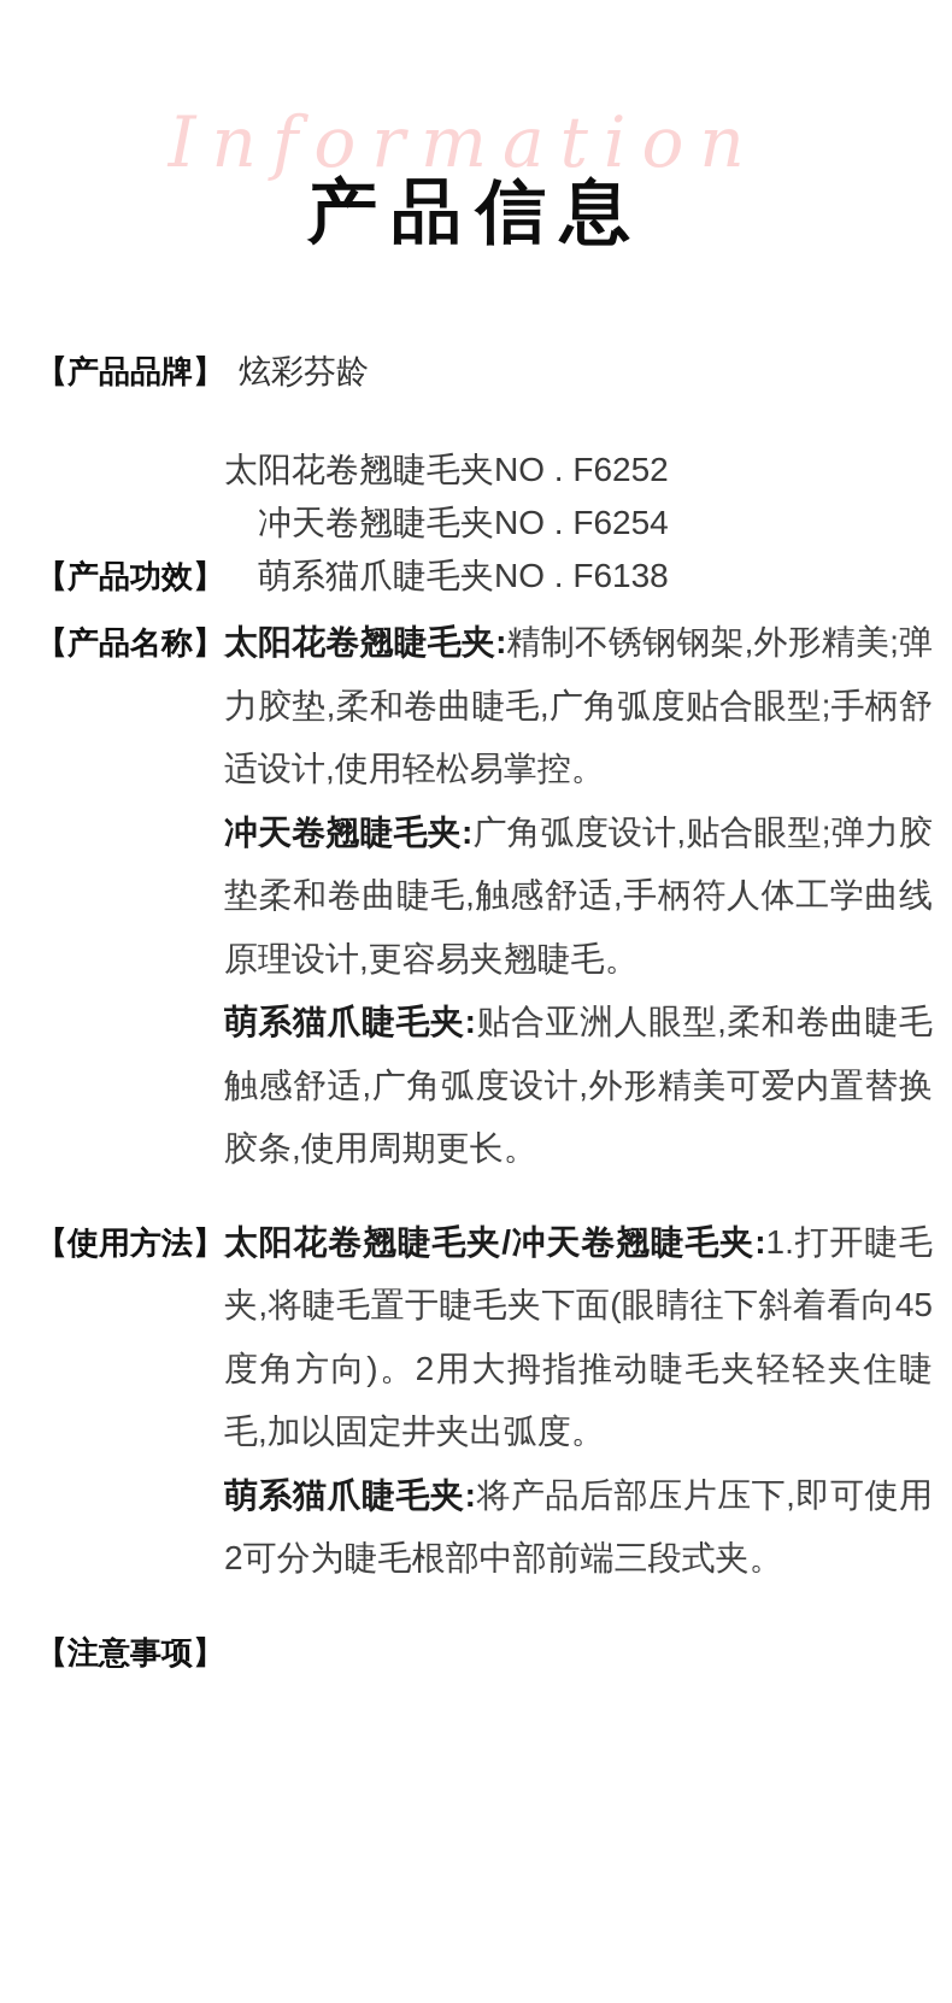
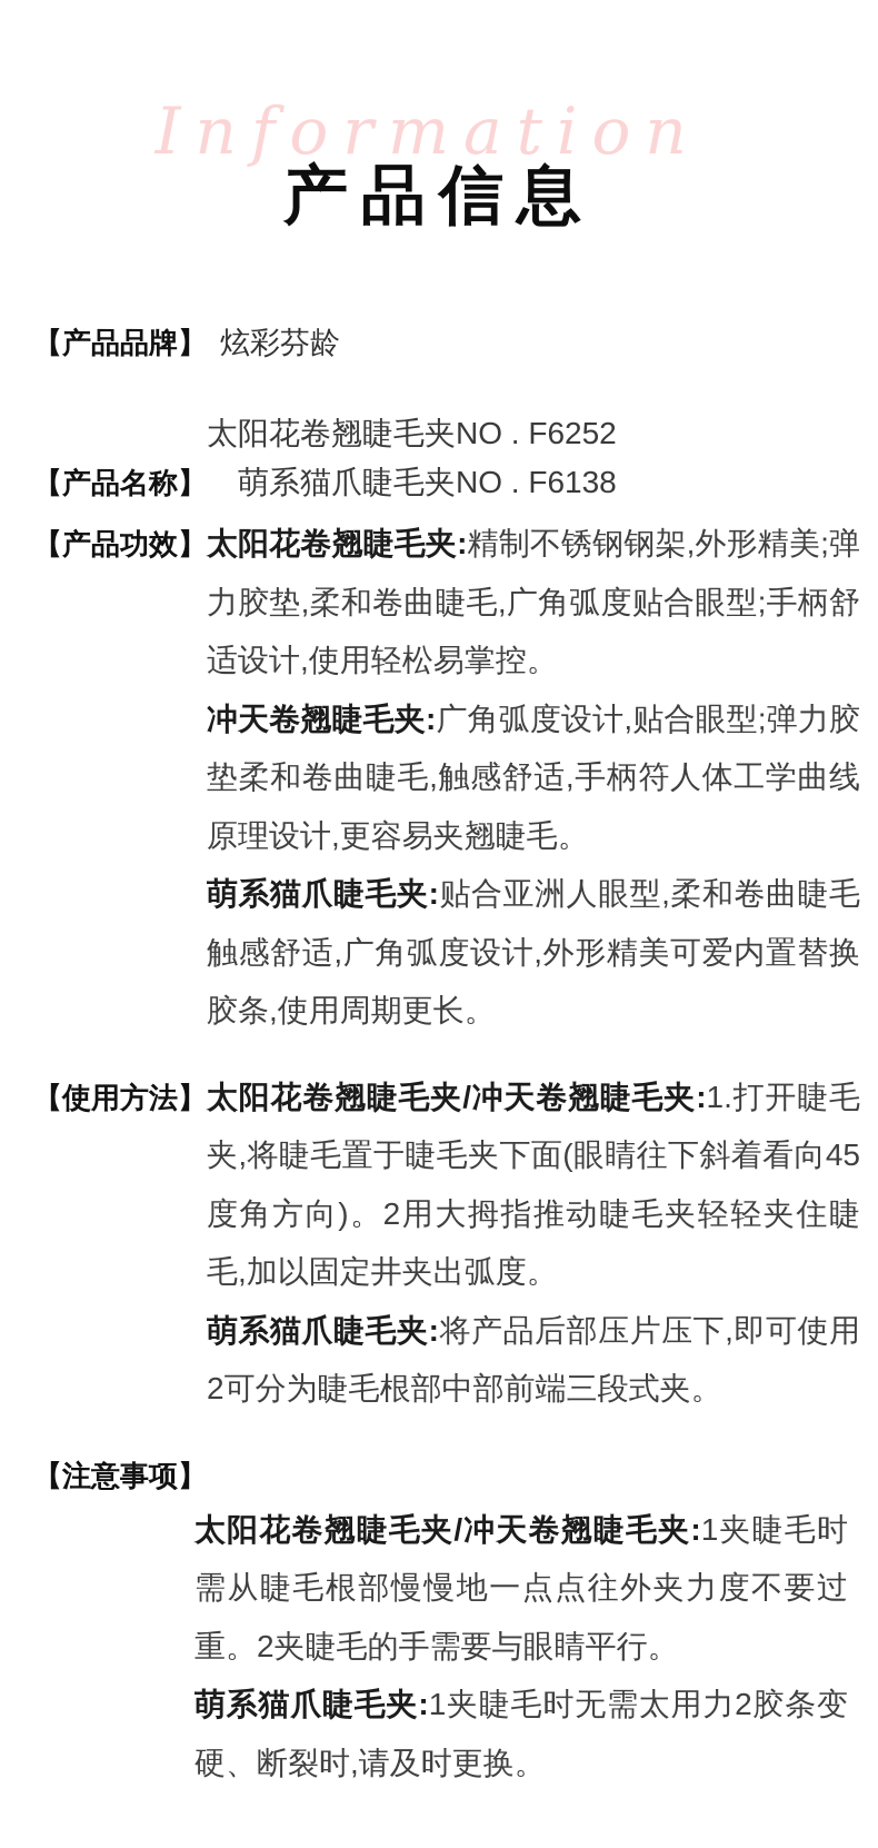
  Information
  产品信息
  【产品品牌】
  炫彩芬龄
- 【产品功效】
+ 【产品名称】
  太阳花卷翘睫毛夹NO . F6252
- 冲天卷翘睫毛夹NO . F6254
  萌系猫爪睫毛夹NO . F6138
- 【产品名称】
+ 【产品功效】
  太阳花卷翘睫毛夹:精制不锈钢钢架,外形精美;弹力胶垫,柔和卷曲睫毛,广角弧度贴合眼型;手柄舒适设计,使用轻松易掌控。
  冲天卷翘睫毛夹:广角弧度设计,贴合眼型;弹力胶垫柔和卷曲睫毛,触感舒适,手柄符人体工学曲线原理设计,更容易夹翘睫毛。
  萌系猫爪睫毛夹:贴合亚洲人眼型,柔和卷曲睫毛触感舒适,广角弧度设计,外形精美可爱内置替换胶条,使用周期更长。
  【使用方法】
  太阳花卷翘睫毛夹/冲天卷翘睫毛夹:1.打开睫毛夹,将睫毛置于睫毛夹下面(眼睛往下斜着看向45度角方向)。2用大拇指推动睫毛夹轻轻夹住睫毛,加以固定井夹出弧度。
  萌系猫爪睫毛夹:将产品后部压片压下,即可使用2可分为睫毛根部中部前端三段式夹。
  【注意事项】
+ 太阳花卷翘睫毛夹/冲天卷翘睫毛夹:1夹睫毛时需从睫毛根部慢慢地一点点往外夹力度不要过重。2夹睫毛的手需要与眼睛平行。
+ 萌系猫爪睫毛夹:1夹睫毛时无需太用力2胶条变硬、断裂时,请及时更换。
